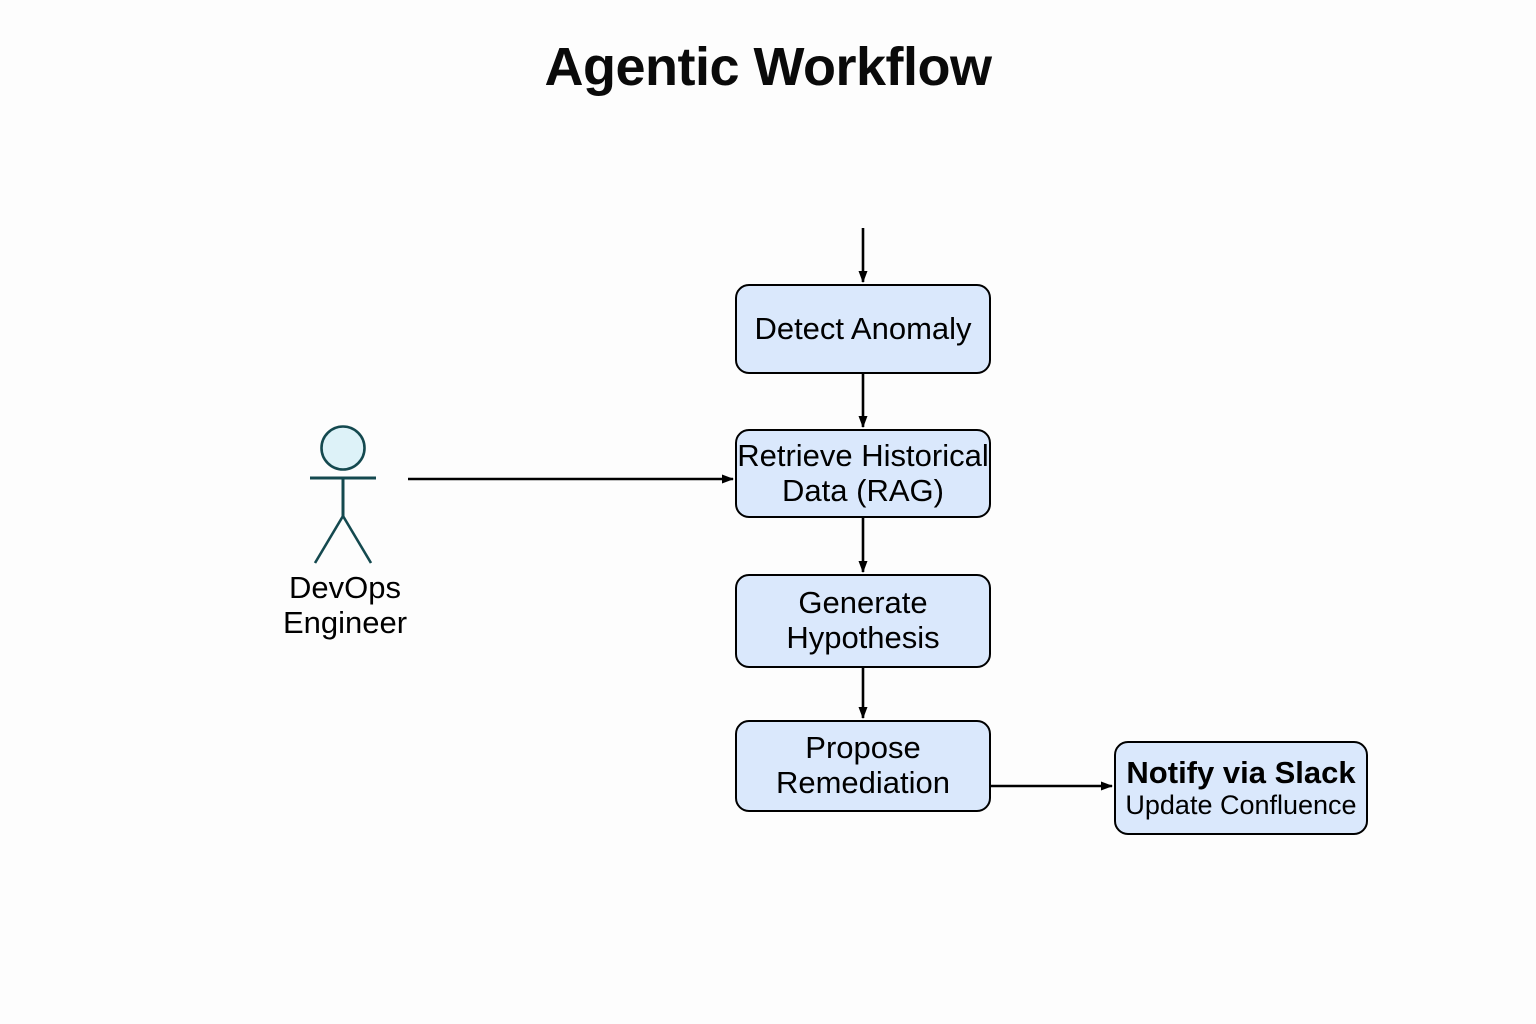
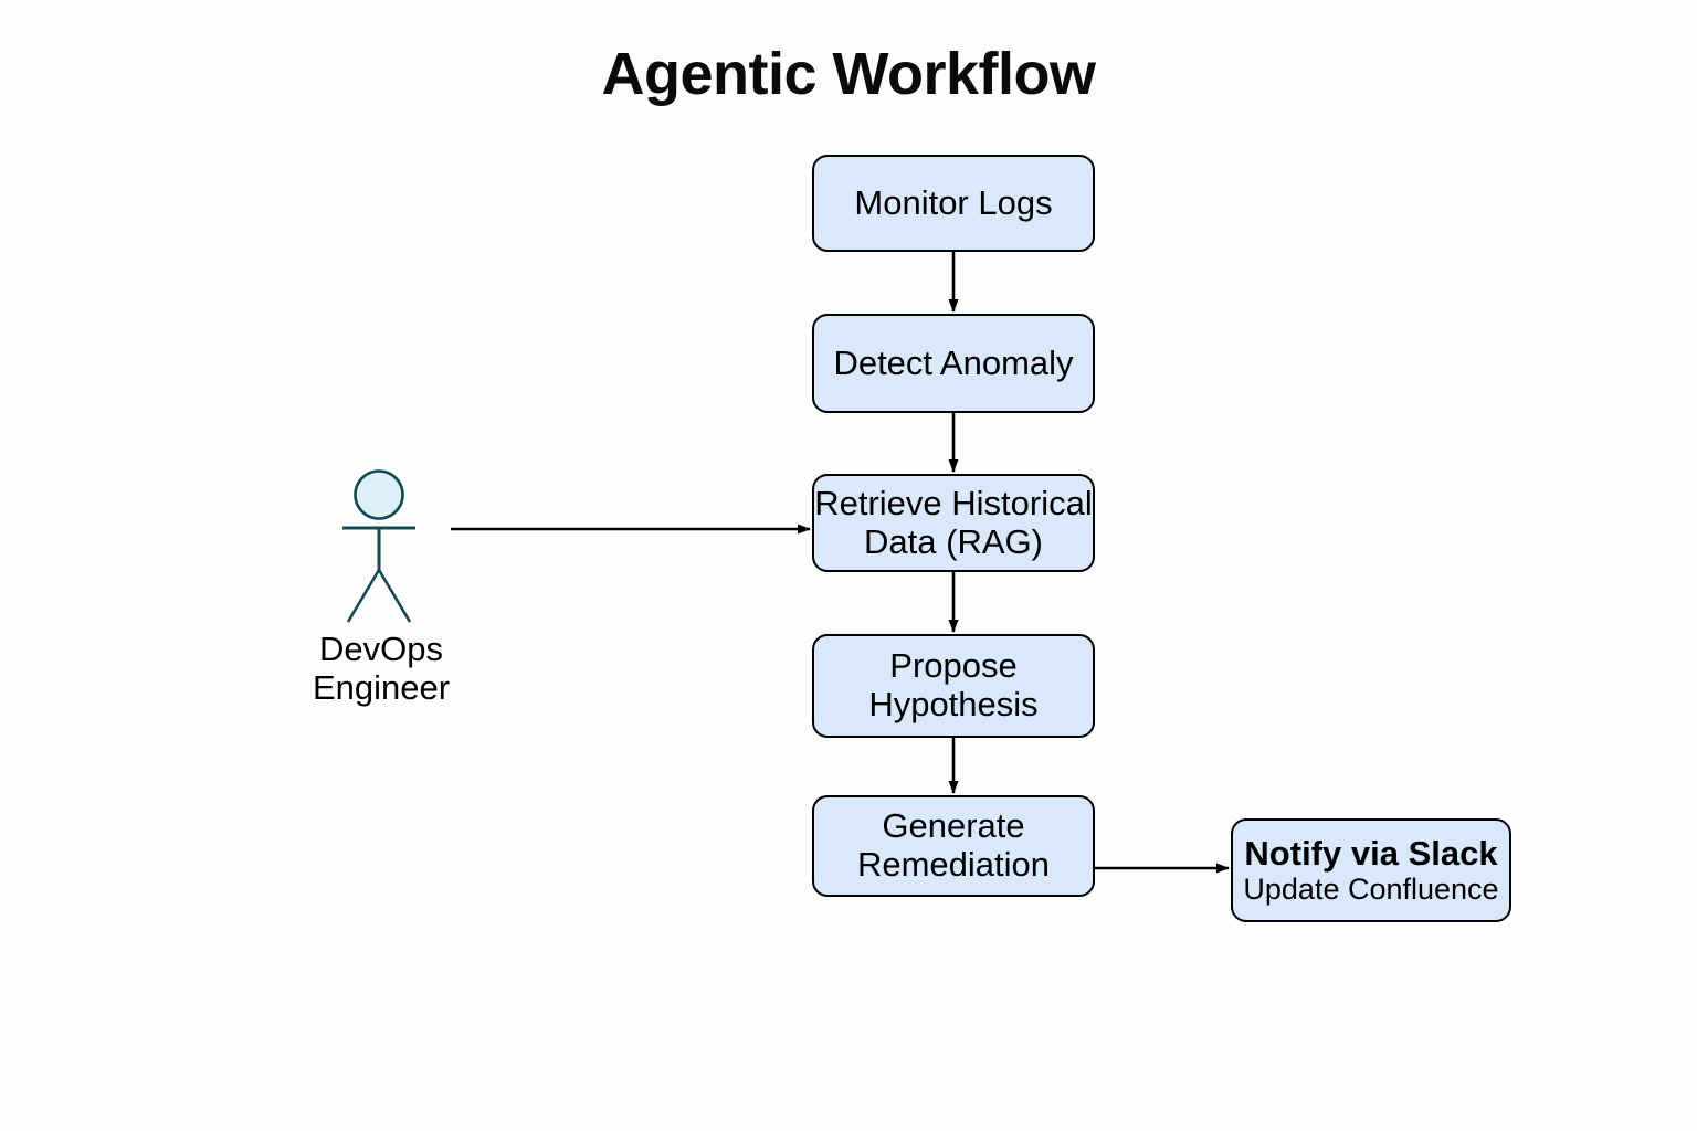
  Agentic Workflow
  DevOps
  Engineer
+ Monitor Logs
  Detect Anomaly
  Retrieve Historical
  Data (RAG)
- Generate
+ Propose
  Hypothesis
- Propose
+ Generate
  Remediation
  Notify via Slack
  Update Confluence
